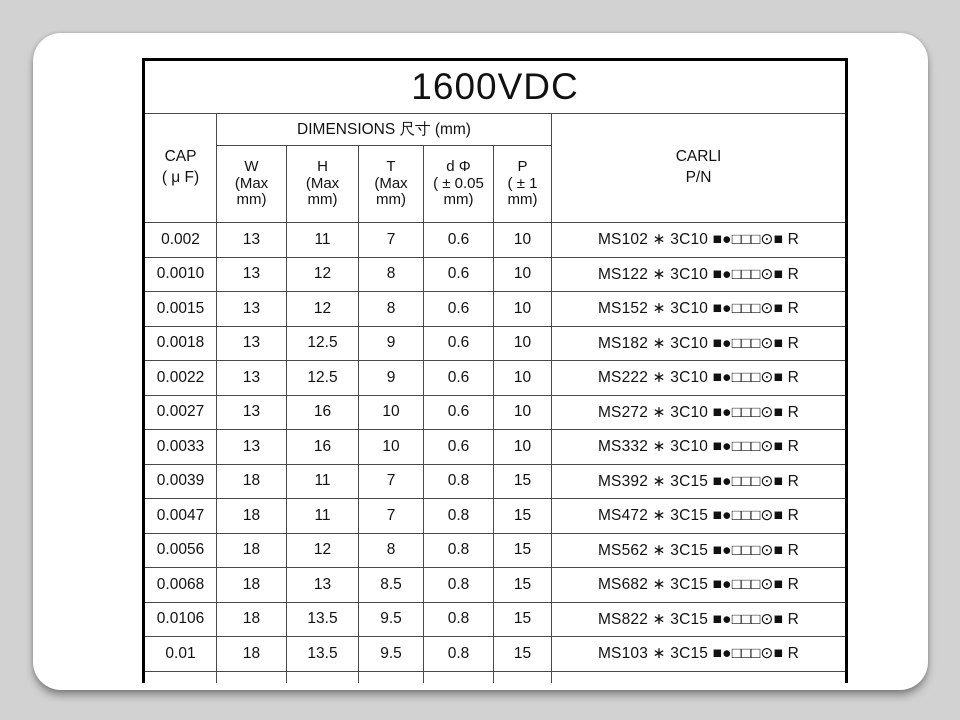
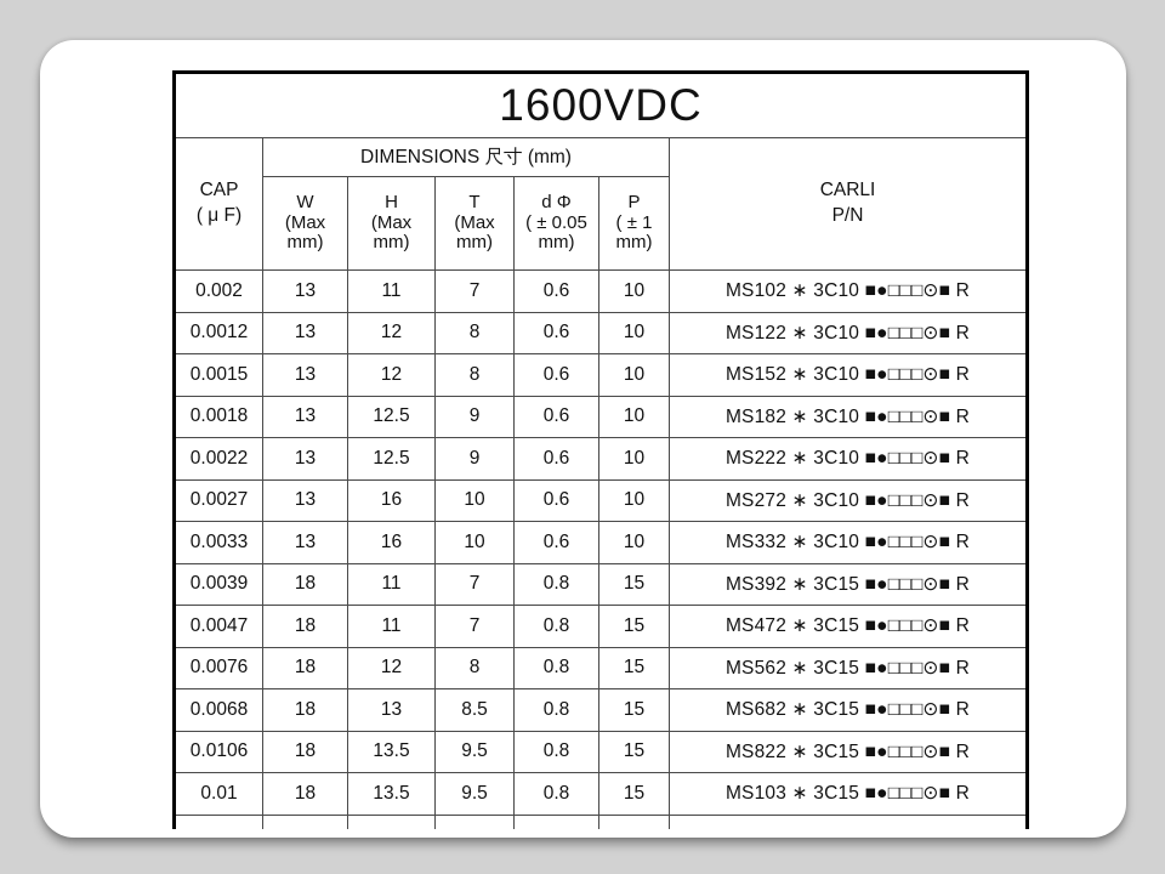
  1600VDC
  CAP ( μ F)	DIMENSIONS 尺寸 (mm)	CARLI P/N
  W (Max mm)	H (Max mm)	T (Max mm)	d Φ ( ± 0.05 mm)	P ( ± 1 mm)
  0.002	13	11	7	0.6	10	MS102 ∗ 3C10 ■●□□□⊙■ R
- 0.0010	13	12	8	0.6	10	MS122 ∗ 3C10 ■●□□□⊙■ R
+ 0.0012	13	12	8	0.6	10	MS122 ∗ 3C10 ■●□□□⊙■ R
  0.0015	13	12	8	0.6	10	MS152 ∗ 3C10 ■●□□□⊙■ R
  0.0018	13	12.5	9	0.6	10	MS182 ∗ 3C10 ■●□□□⊙■ R
  0.0022	13	12.5	9	0.6	10	MS222 ∗ 3C10 ■●□□□⊙■ R
  0.0027	13	16	10	0.6	10	MS272 ∗ 3C10 ■●□□□⊙■ R
  0.0033	13	16	10	0.6	10	MS332 ∗ 3C10 ■●□□□⊙■ R
  0.0039	18	11	7	0.8	15	MS392 ∗ 3C15 ■●□□□⊙■ R
  0.0047	18	11	7	0.8	15	MS472 ∗ 3C15 ■●□□□⊙■ R
- 0.0056	18	12	8	0.8	15	MS562 ∗ 3C15 ■●□□□⊙■ R
+ 0.0076	18	12	8	0.8	15	MS562 ∗ 3C15 ■●□□□⊙■ R
  0.0068	18	13	8.5	0.8	15	MS682 ∗ 3C15 ■●□□□⊙■ R
  0.0106	18	13.5	9.5	0.8	15	MS822 ∗ 3C15 ■●□□□⊙■ R
  0.01	18	13.5	9.5	0.8	15	MS103 ∗ 3C15 ■●□□□⊙■ R
